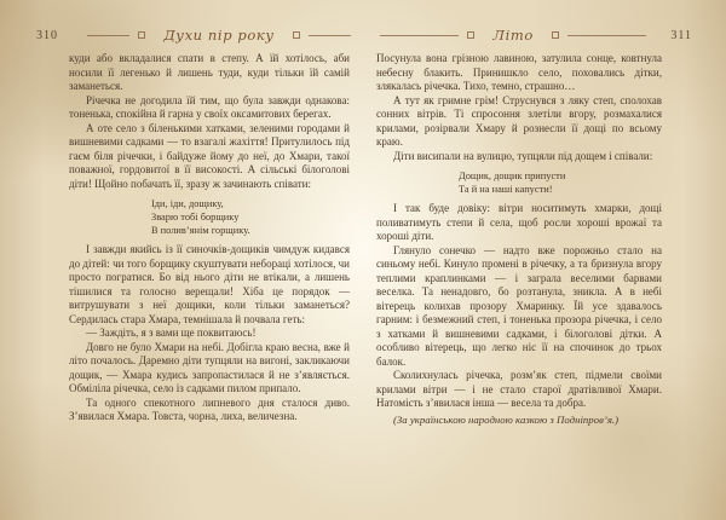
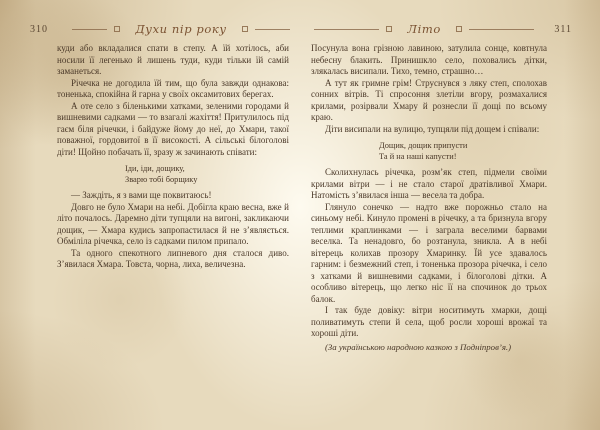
  310
  Духи пір року
  куди або вкладалися спати в степу. А їй хотілось, аби носили її легенько й лишень туди, куди тільки їй самій заманеться.
  Річечка не догодила їй тим, що була завжди однакова: тоненька, спокійна й гарна у своїх оксамитових берегах.
  А оте село з біленькими хатками, зеленими городами й вишневими садками — то взагалі жахіття! Притулилось під гаєм біля річечки, і байдуже йому до неї, до Хмари, такої поважної, гордовитої в її високості. А сільські білоголові діти! Щойно побачать її, зразу ж зачинають співати:
  Іди, іди, дощику,
  Зварю тобі борщику
- В полив’янім горщику.
- І завжди якийсь із її синочків-дощиків чимдуж кидався до дітей: чи того борщику скуштувати небораці хотілося, чи просто погратися. Бо від нього діти не втікали, а лишень тішилися та голосно верещали! Хіба це порядок — витрушувати з неї дощики, коли тільки заманеться? Сердилась стара Хмара, темнішала й почвала геть:
  — Заждіть, я з вами ще поквитаюсь!
  Довго не було Хмари на небі. Добігла краю весна, вже й літо почалось. Даремно діти тупцяли на вигоні, закликаючи дощик, — Хмара кудись запропастилася й не з’являється. Обміліла річечка, село із садками пилом припало.
  Та одного спекотного липневого дня сталося диво. З’явилася Хмара. Товста, чорна, лиха, величезна.
  Літо
  311
- Посунула вона грізною лавиною, затулила сонце, ковтнула небесну блакить. Принишкло село, поховались дітки, злякалась річечка. Тихо, темно, страшно…
+ Посунула вона грізною лавиною, затулила сонце, ковтнула небесну блакить. Принишкло село, поховались дітки, злякалась висипали. Тихо, темно, страшно…
  А тут як гримне грім! Струснувся з ляку степ, сполохав сонних вітрів. Ті спросоння злетіли вгору, розмахалися крилами, розірвали Хмару й рознесли її дощі по всьому краю.
  Діти висипали на вулицю, тупцяли під дощем і співали:
  Дощик, дощик припусти
  Та й на наші капусти!
- І так буде довіку: вітри носитимуть хмарки, дощі поливатимуть степи й села, щоб росли хороші врожаї та хороші діти.
+ Сколихнулась річечка, розм’як степ, підмели своїми крилами вітри — і не стало старої дратівливої Хмари. Натомість з’явилася інша — весела та добра.
  Глянуло сонечко — надто вже порожньо стало на синьому небі. Кинуло промені в річечку, а та бризнула вгору теплими краплинками — і заграла веселими барвами веселка. Та ненадовго, бо розтанула, зникла. А в небі вітерець колихав прозору Хмаринку. Їй усе здавалось гарним: і безмежний степ, і тоненька прозора річечка, і село з хатками й вишневими садками, і білоголові дітки. А особливо вітерець, що легко ніс її на спочинок до трьох балок.
- Сколихнулась річечка, розм’як степ, підмели своїми крилами вітри — і не стало старої дратівливої Хмари. Натомість з’явилася інша — весела та добра.
+ І так буде довіку: вітри носитимуть хмарки, дощі поливатимуть степи й села, щоб росли хороші врожаї та хороші діти.
  (За українською народною казкою з Подніпров’я.)
